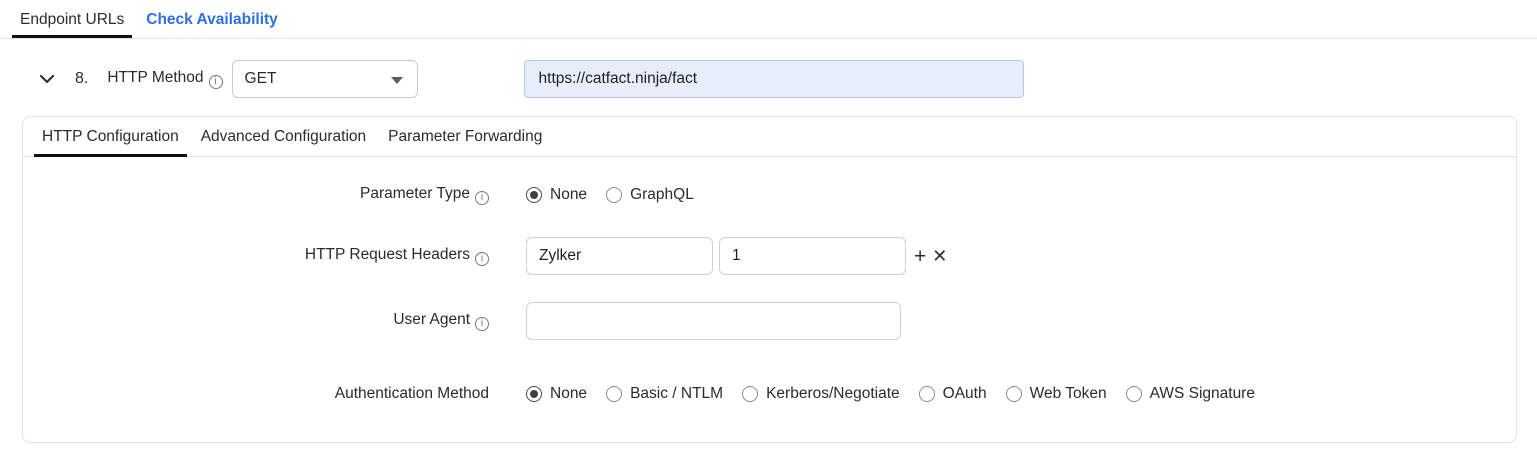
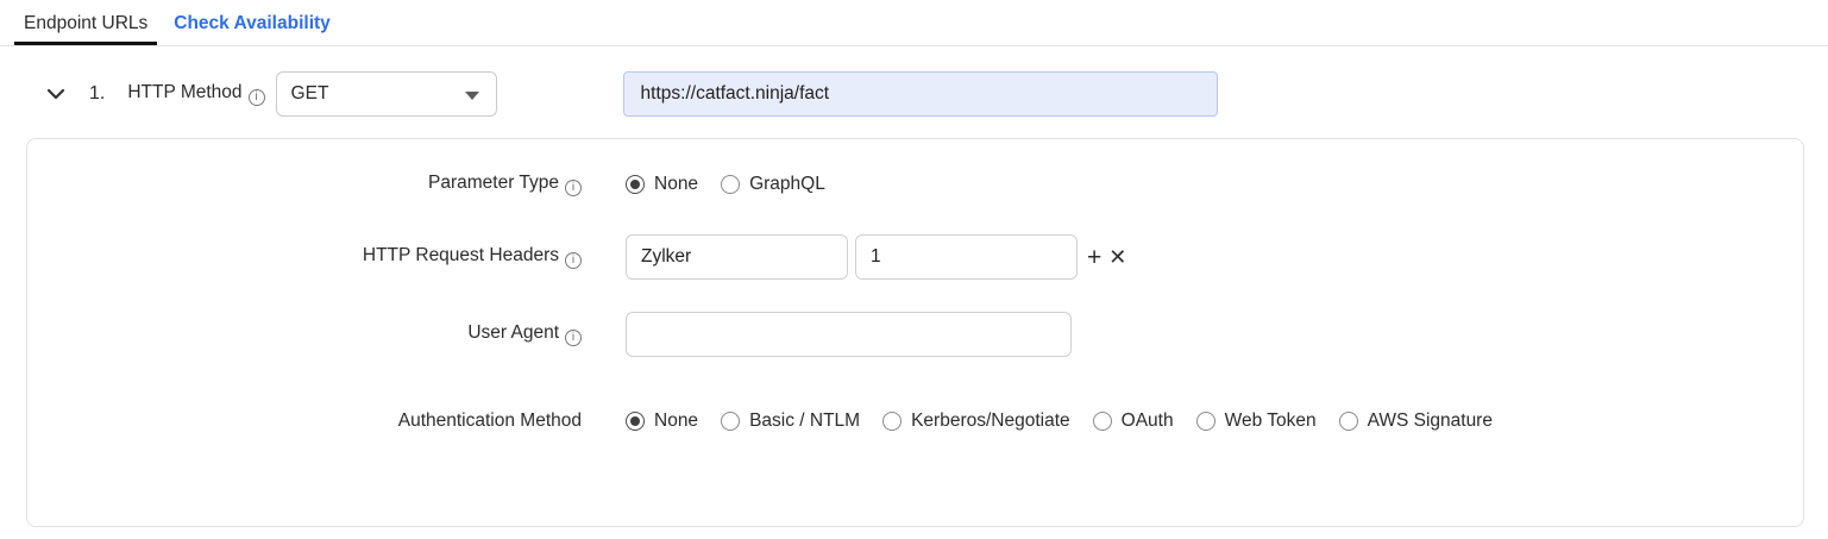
  Endpoint URLs
  Check Availability
- 8.
+ 1.
  HTTP Method i
  GET
  https://catfact.ninja/fact
- HTTP Configuration
- Advanced Configuration
- Parameter Forwarding
  Parameter Type i
  None
  GraphQL
  HTTP Request Headers i
  Zylker
  1
  +
  ✕
  User Agent i
  Authentication Method
  None
  Basic / NTLM
  Kerberos/Negotiate
  OAuth
  Web Token
  AWS Signature
